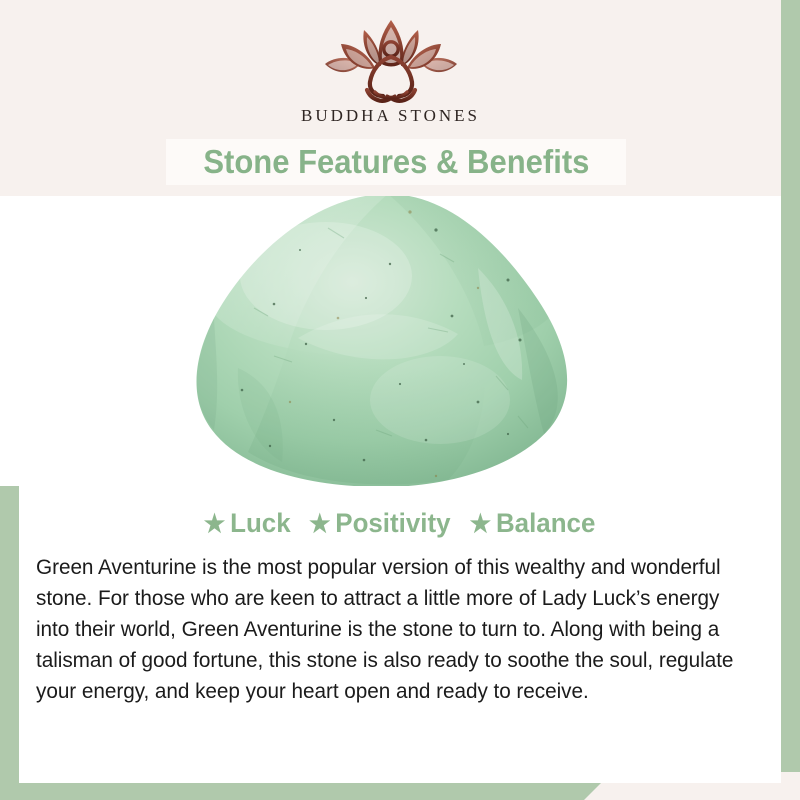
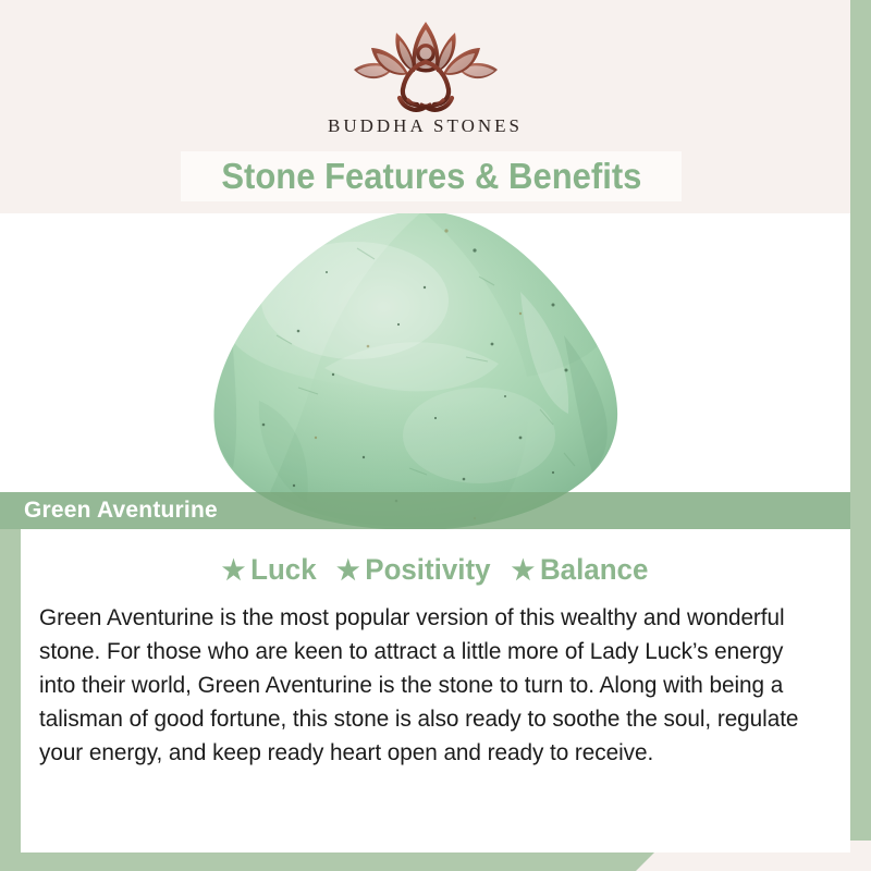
  BUDDHA STONES
  Stone Features & Benefits
+ Green Aventurine
  ★ Luck ★ Positivity ★ Balance
- Green Aventurine is the most popular version of this wealthy and wonderful stone. For those who are keen to attract a little more of Lady Luck’s energy into their world, Green Aventurine is the stone to turn to. Along with being a talisman of good fortune, this stone is also ready to soothe the soul, regulate your energy, and keep your heart open and ready to receive.
+ Green Aventurine is the most popular version of this wealthy and wonderful stone. For those who are keen to attract a little more of Lady Luck’s energy into their world, Green Aventurine is the stone to turn to. Along with being a talisman of good fortune, this stone is also ready to soothe the soul, regulate your energy, and keep ready heart open and ready to receive.
